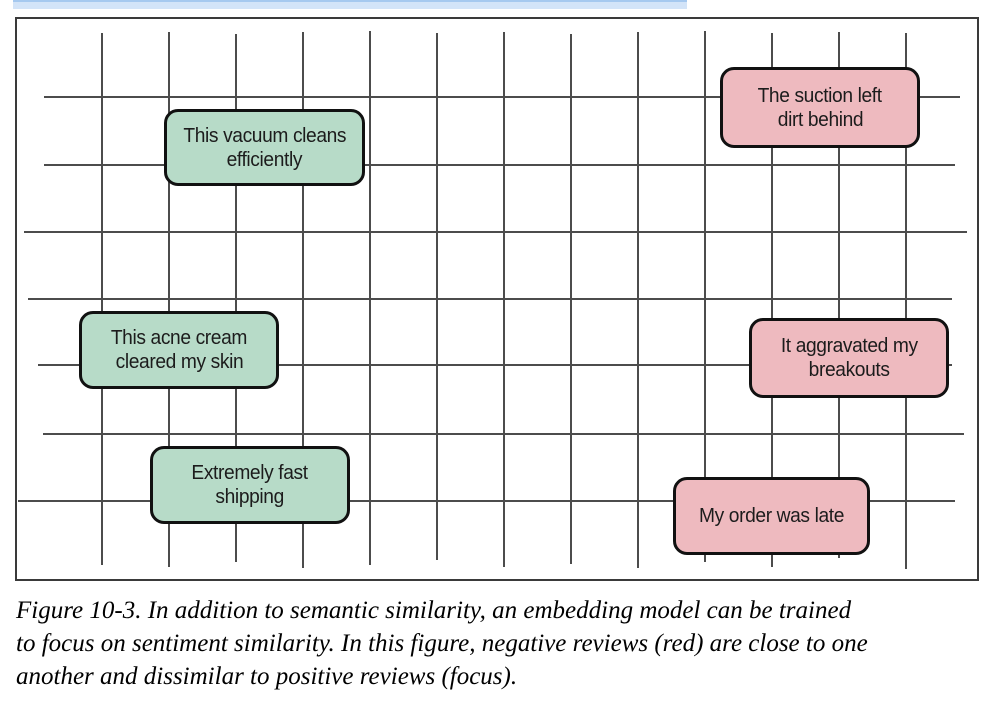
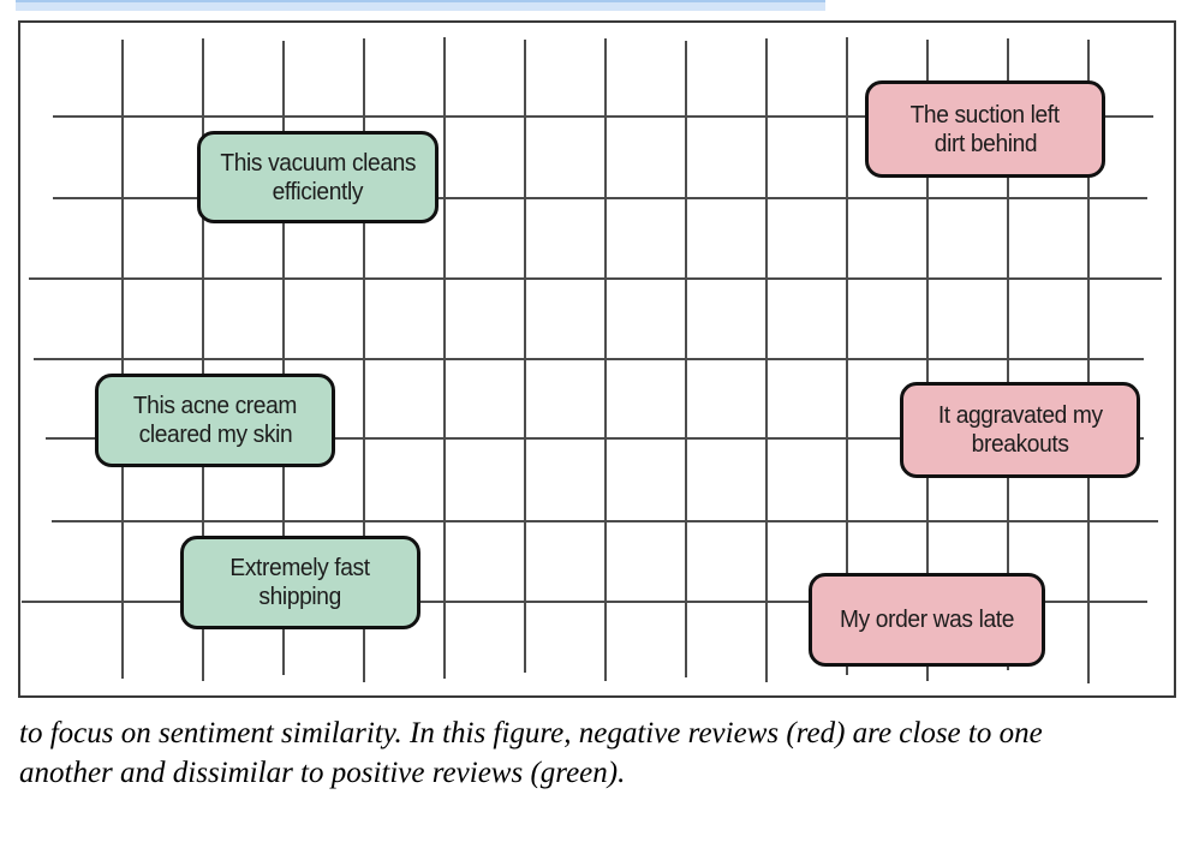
  This vacuum cleans
  efficiently
  The suction left
  dirt behind
  This acne cream
  cleared my skin
  It aggravated my
  breakouts
  Extremely fast
  shipping
  My order was late
- Figure 10-3. In addition to semantic similarity, an embedding model can be trained
  to focus on sentiment similarity. In this figure, negative reviews (red) are close to one
- another and dissimilar to positive reviews (focus).
+ another and dissimilar to positive reviews (green).
